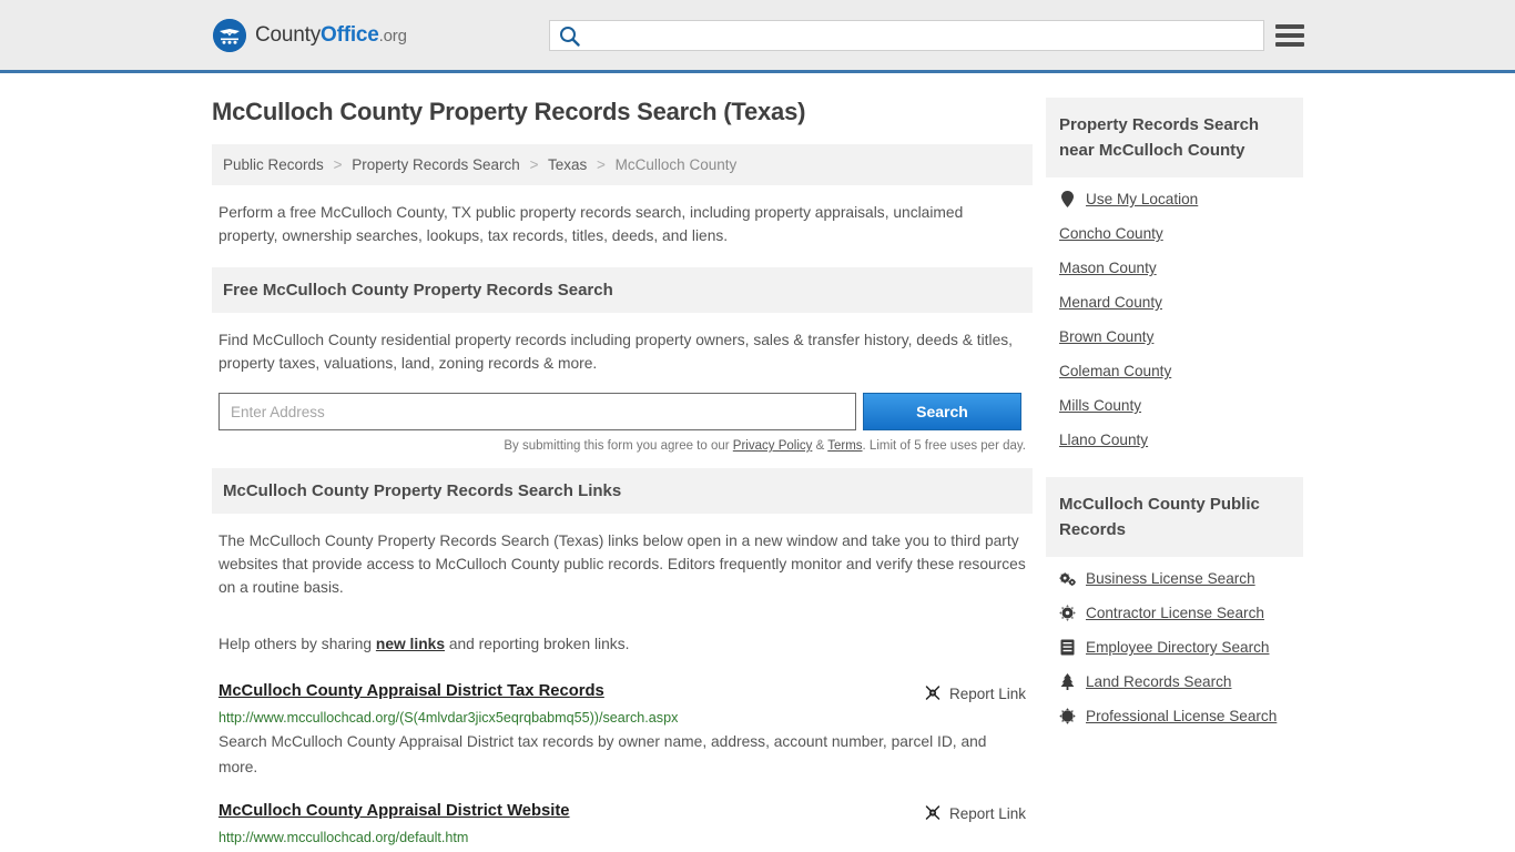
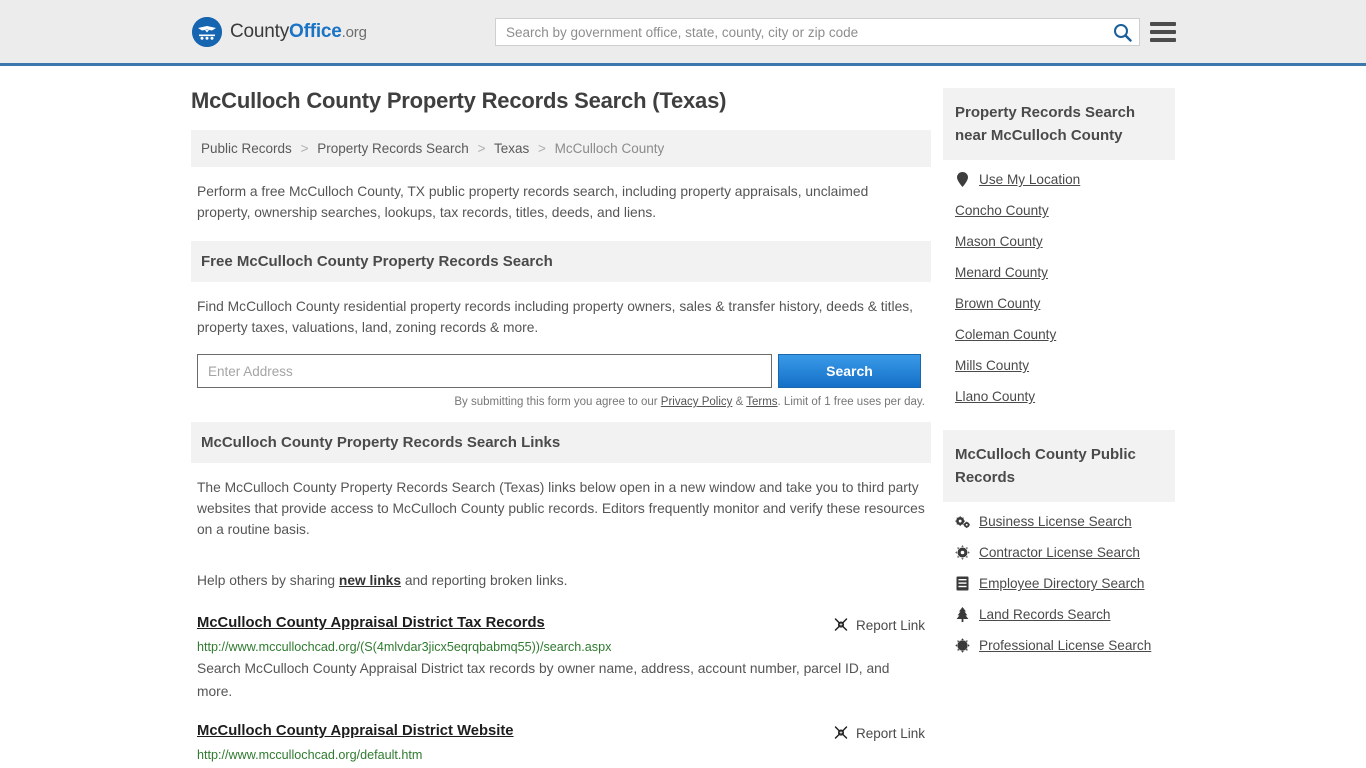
  CountyOffice.org
+ Search by government office, state, county, city or zip code
  McCulloch County Property Records Search (Texas)
  Public Records > Property Records Search > Texas > McCulloch County
  Perform a free McCulloch County, TX public property records search, including property appraisals, unclaimed property, ownership searches, lookups, tax records, titles, deeds, and liens.
  Free McCulloch County Property Records Search
  Find McCulloch County residential property records including property owners, sales & transfer history, deeds & titles, property taxes, valuations, land, zoning records & more.
  Enter Address
  Search
- By submitting this form you agree to our Privacy Policy & Terms. Limit of 5 free uses per day.
+ By submitting this form you agree to our Privacy Policy & Terms. Limit of 1 free uses per day.
  McCulloch County Property Records Search Links
  The McCulloch County Property Records Search (Texas) links below open in a new window and take you to third party websites that provide access to McCulloch County public records. Editors frequently monitor and verify these resources on a routine basis.
  Help others by sharing new links and reporting broken links.
  McCulloch County Appraisal District Tax Records
  Report Link
  http://www.mccullochcad.org/(S(4mlvdar3jicx5eqrqbabmq55))/search.aspx
  Search McCulloch County Appraisal District tax records by owner name, address, account number, parcel ID, and more.
  McCulloch County Appraisal District Website
  Report Link
  http://www.mccullochcad.org/default.htm
  Property Records Search near McCulloch County
  Use My Location
  Concho County
  Mason County
  Menard County
  Brown County
  Coleman County
  Mills County
  Llano County
  McCulloch County Public Records
  Business License Search
  Contractor License Search
  Employee Directory Search
  Land Records Search
  Professional License Search
